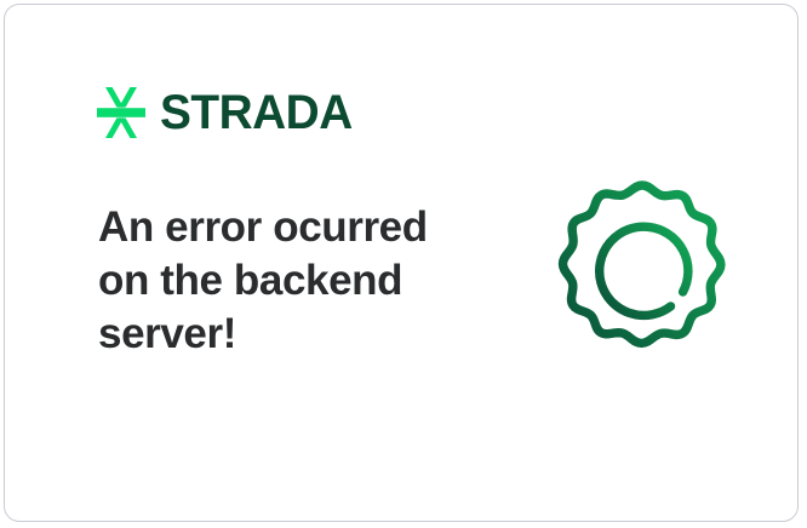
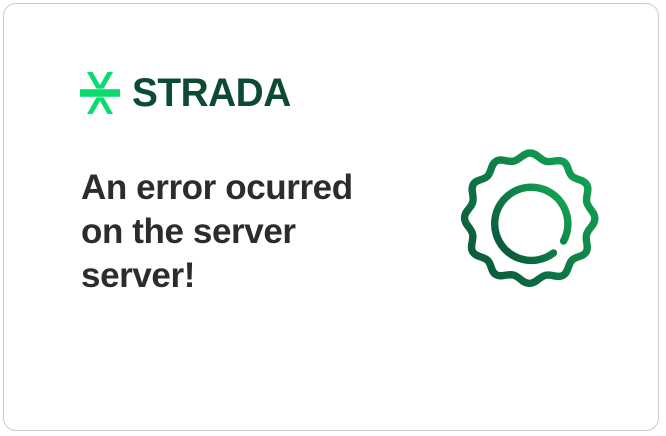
  STRADA
- An error ocurred on the backend server!
+ An error ocurred on the server server!
